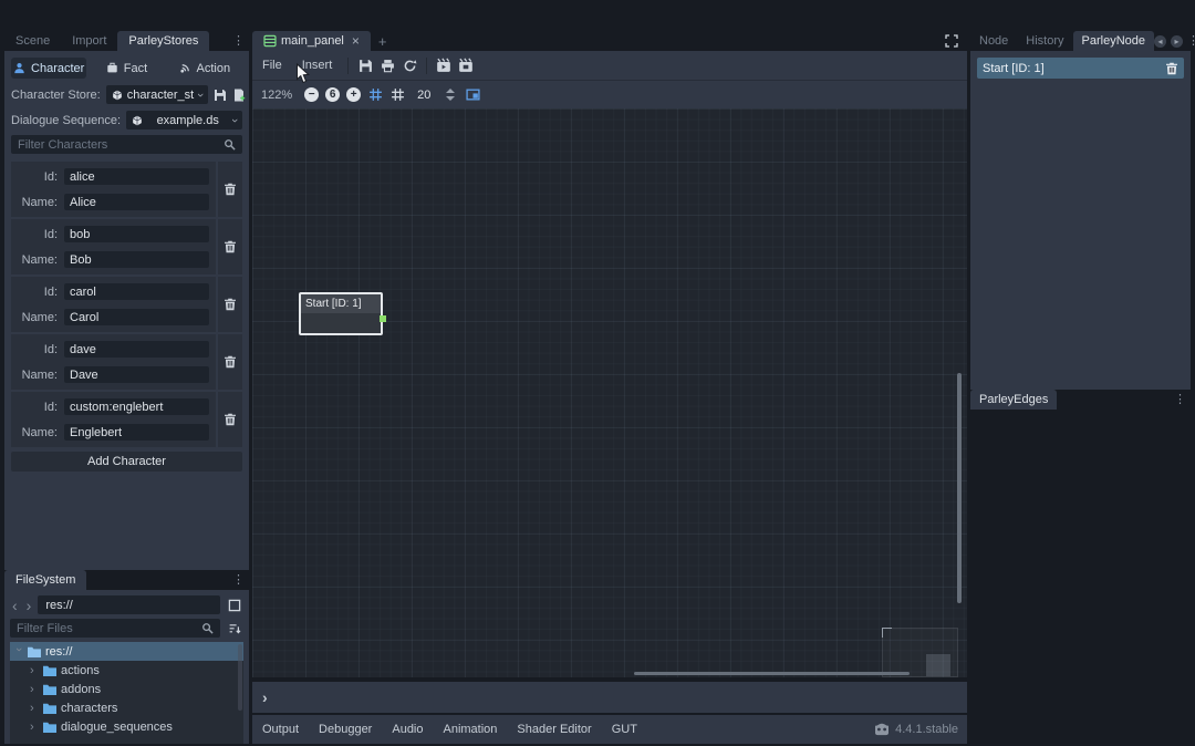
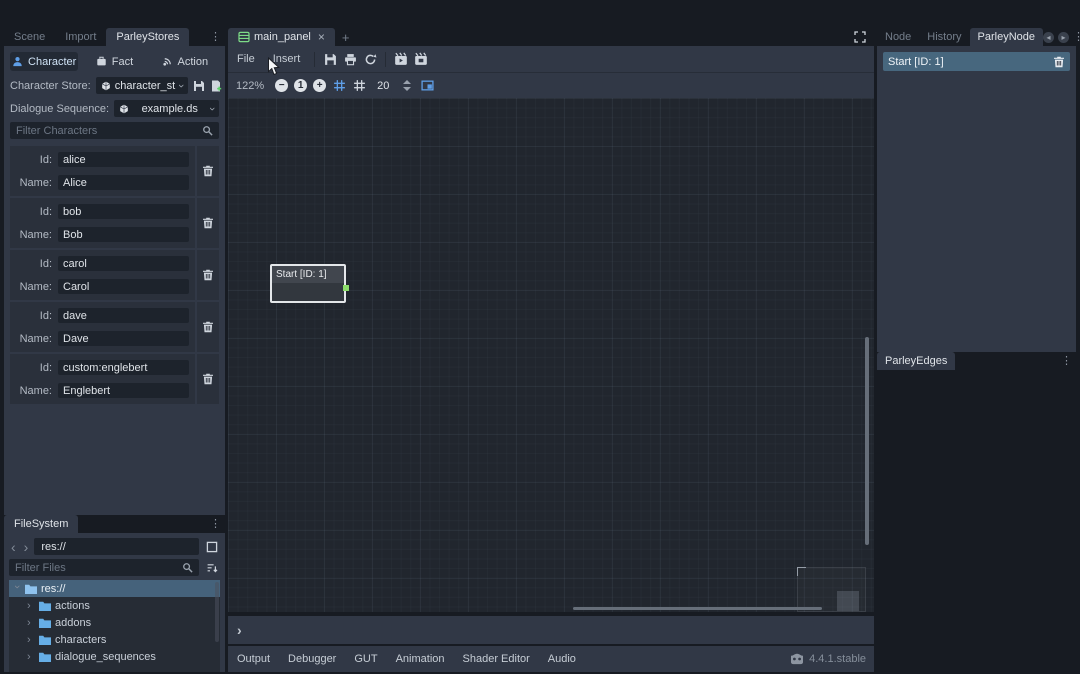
  Scene
  Import
  ParleyStores
  ⋮
  Character
  Fact
  Action
  Character Store:
  character_st
  Dialogue Sequence:
  example.ds
  Filter Characters
  Id:
  alice
  Name:
  Alice
  Id:
  bob
  Name:
  Bob
  Id:
  carol
  Name:
  Carol
  Id:
  dave
  Name:
  Dave
  Id:
  custom:englebert
  Name:
  Englebert
- Add Character
  FileSystem
  ⋮
  ‹
  ›
  res://
  Filter Files
  res://
  ›
  actions
  ›
  addons
  ›
  characters
  ›
  dialogue_sequences
  main_panel
  ×
  +
  File
  Insert
  122%
  −
- 6
+ 1
  +
  20
  Start [ID: 1]
  ›
  Output
  Debugger
- Audio
+ GUT
  Animation
  Shader Editor
- GUT
+ Audio
  4.4.1.stable
  Node
  History
  ParleyNode
  ◂
  ▸
  ⋮
  Start [ID: 1]
  ParleyEdges
  ⋮
